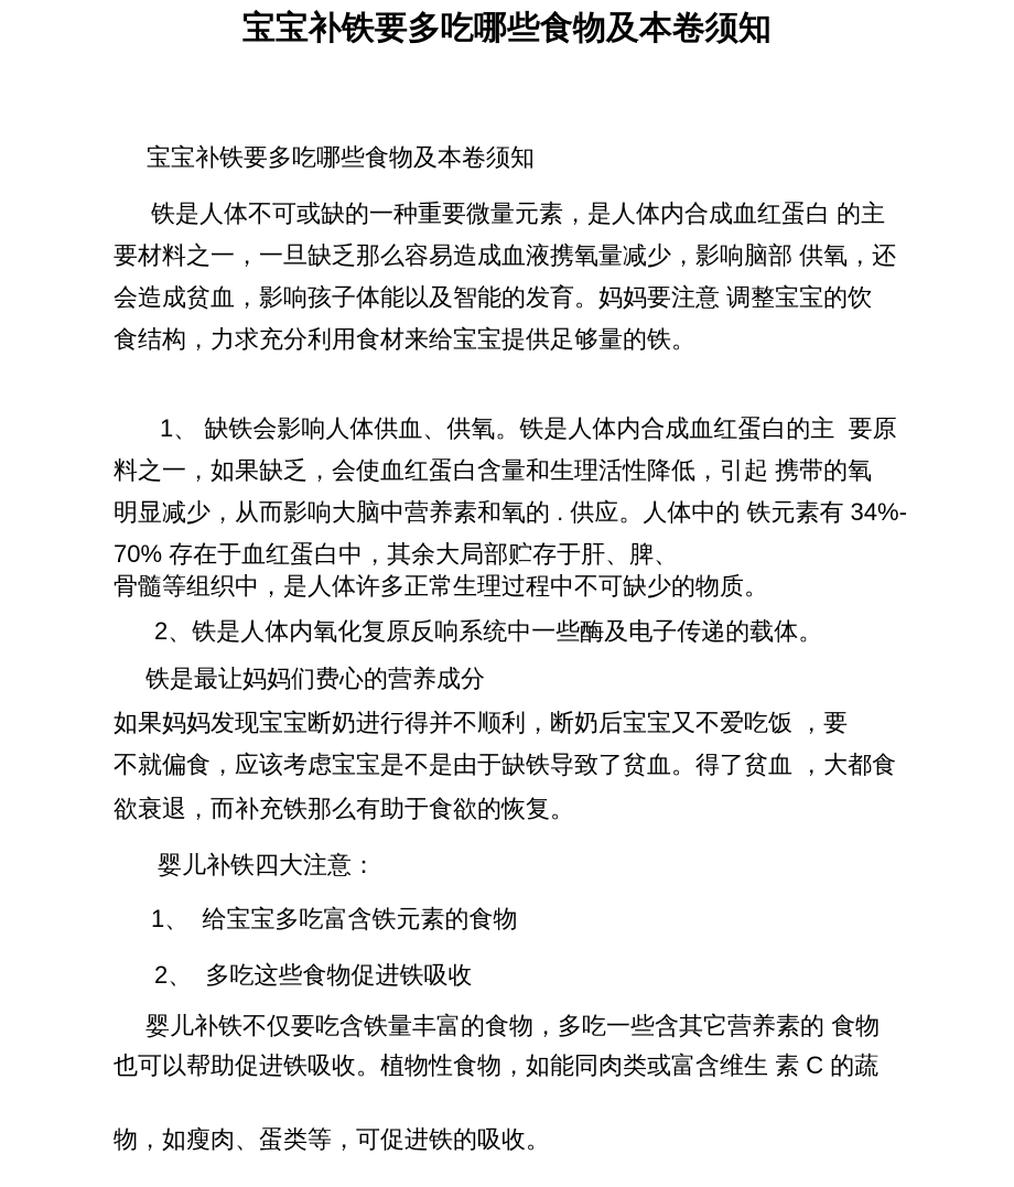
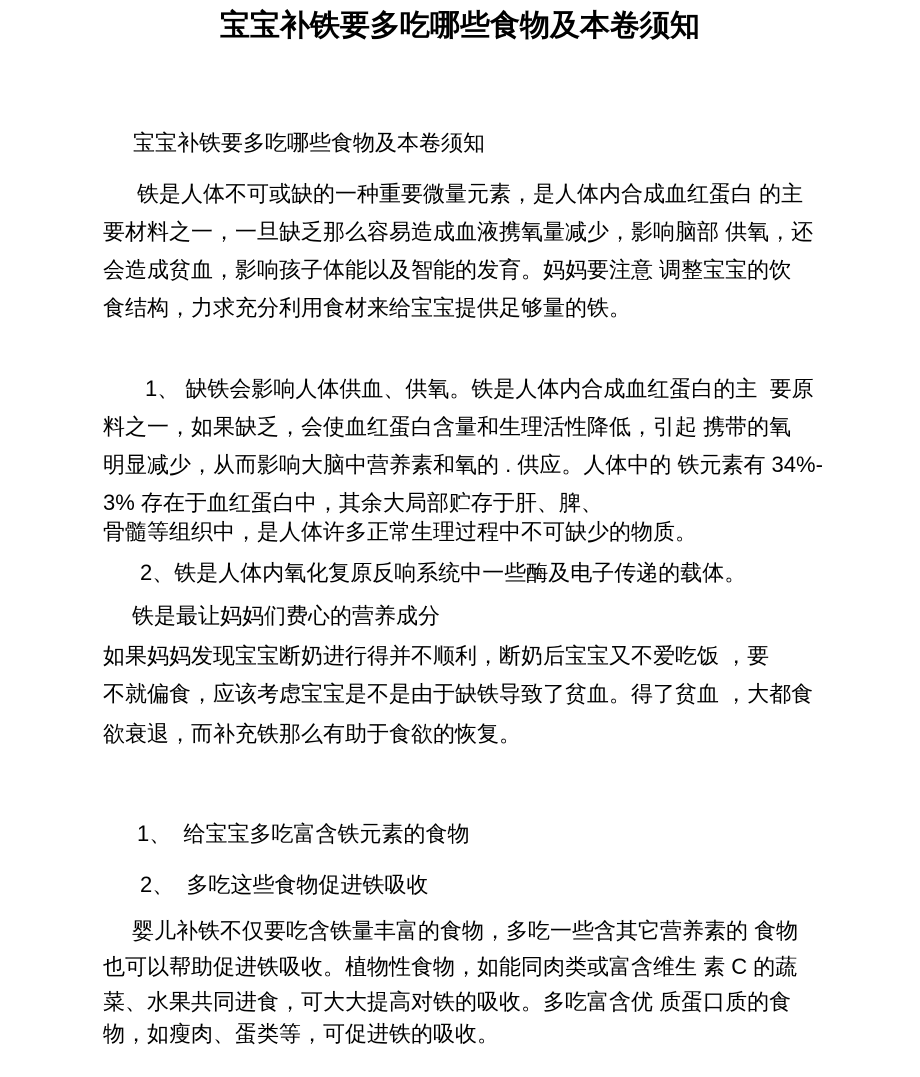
  宝宝补铁要多吃哪些食物及本卷须知
  宝宝补铁要多吃哪些食物及本卷须知
  铁是人体不可或缺的一种重要微量元素，是人体内合成血红蛋白 的主
  要材料之一，一旦缺乏那么容易造成血液携氧量减少，影响脑部 供氧，还
  会造成贫血，影响孩子体能以及智能的发育。妈妈要注意 调整宝宝的饮
  食结构，力求充分利用食材来给宝宝提供足够量的铁。
  1、 缺铁会影响人体供血、供氧。铁是人体内合成血红蛋白的主 要原
  料之一，如果缺乏，会使血红蛋白含量和生理活性降低，引起 携带的氧
  明显减少，从而影响大脑中营养素和氧的 . 供应。人体中的 铁元素有 34%-
- 70% 存在于血红蛋白中，其余大局部贮存于肝、脾、
+ 3% 存在于血红蛋白中，其余大局部贮存于肝、脾、
  骨髓等组织中，是人体许多正常生理过程中不可缺少的物质。
  2、铁是人体内氧化复原反响系统中一些酶及电子传递的载体。
  铁是最让妈妈们费心的营养成分
  如果妈妈发现宝宝断奶进行得并不顺利，断奶后宝宝又不爱吃饭 ，要
  不就偏食，应该考虑宝宝是不是由于缺铁导致了贫血。得了贫血 ，大都食
  欲衰退，而补充铁那么有助于食欲的恢复。
- 婴儿补铁四大注意：
  1、 给宝宝多吃富含铁元素的食物
  2、 多吃这些食物促进铁吸收
  婴儿补铁不仅要吃含铁量丰富的食物，多吃一些含其它营养素的 食物
  也可以帮助促进铁吸收。植物性食物，如能同肉类或富含维生 素 C 的蔬
+ 菜、水果共同进食，可大大提高对铁的吸收。多吃富含优 质蛋口质的食
  物，如瘦肉、蛋类等，可促进铁的吸收。
